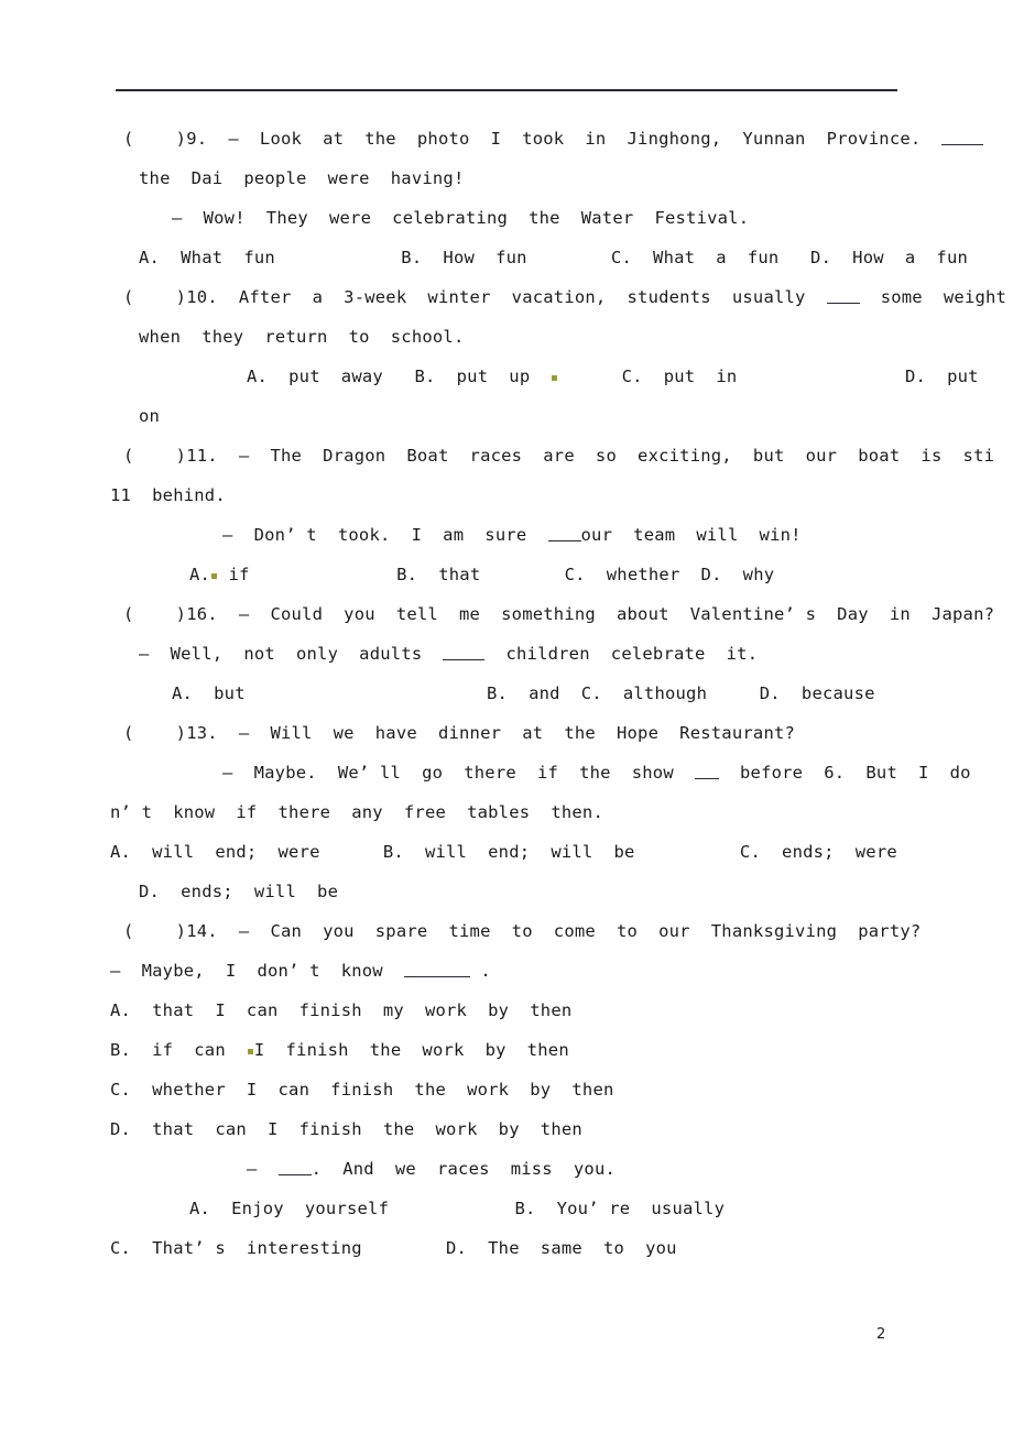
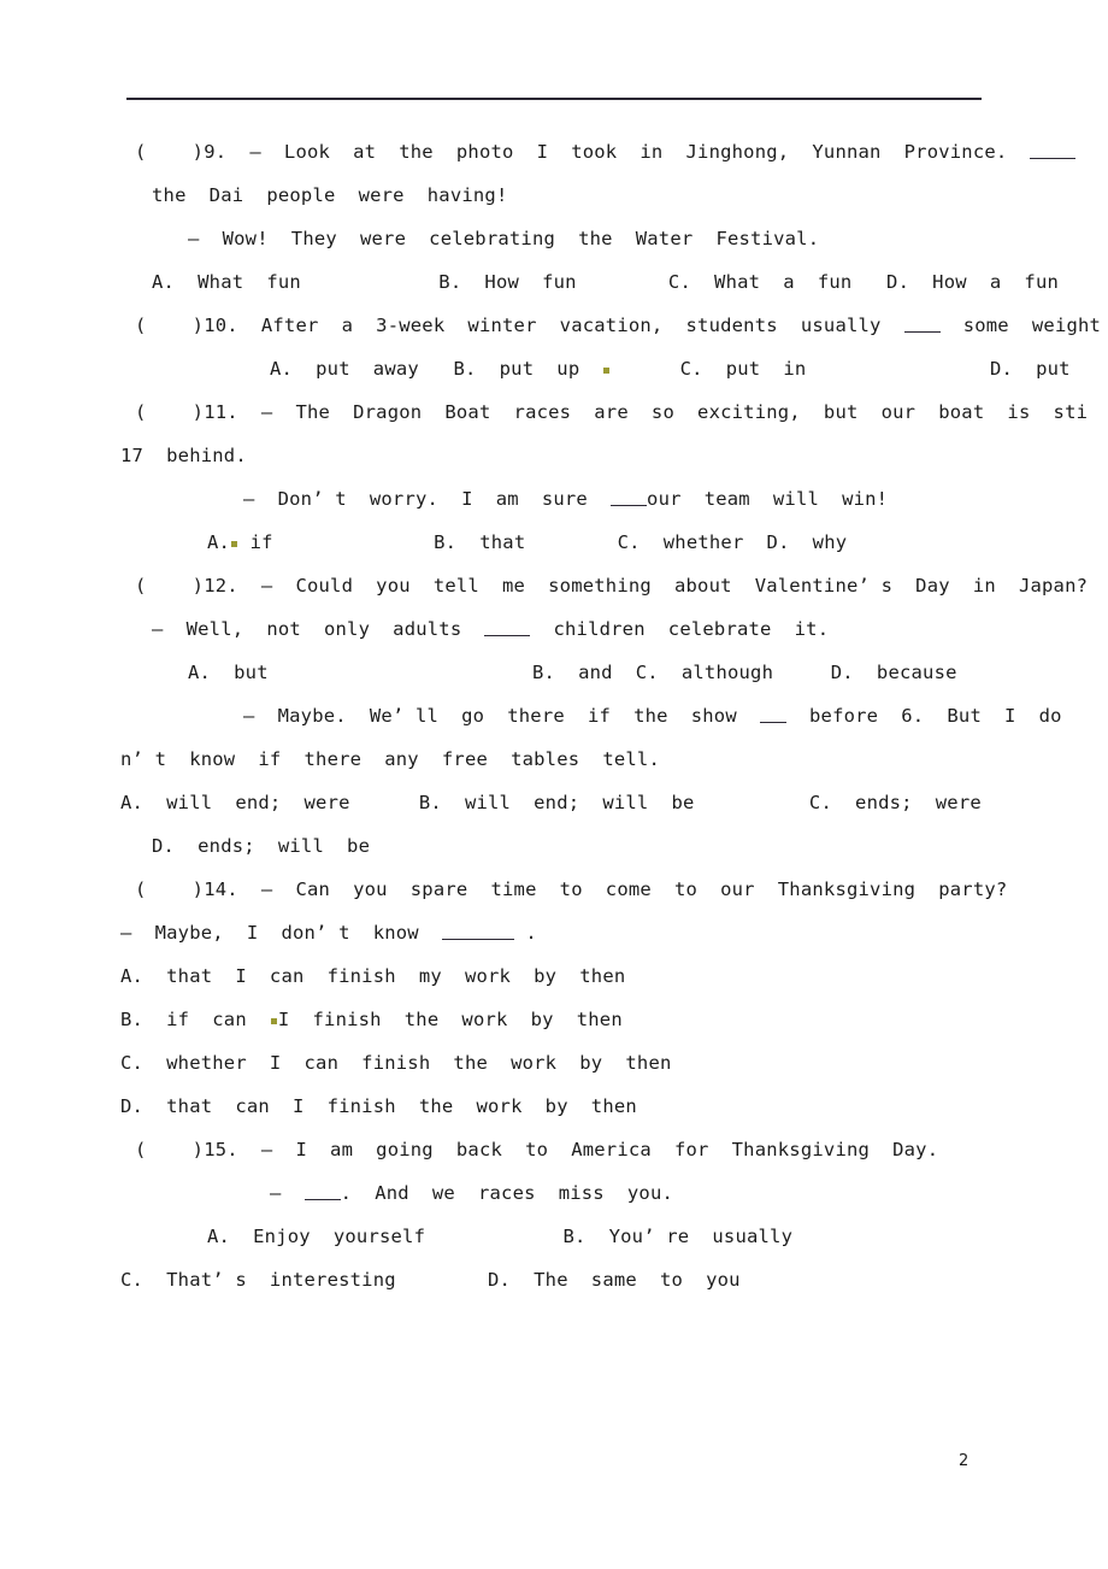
  ( )9. — Look at the photo I took in Jinghong, Yunnan Province.
  the Dai people were having!
  — Wow! They were celebrating the Water Festival.
  A. What fun B. How fun C. What a fun D. How a fun
  ( )10. After a 3-week winter vacation, students usually some weight
- when they return to school.
  A. put away B. put up C. put in D. put
- on
  ( )11. — The Dragon Boat races are so exciting, but our boat is sti
- 11 behind.
+ 17 behind.
- — Don’ t took. I am sure our team will win!
+ — Don’ t worry. I am sure our team will win!
  A. if B. that C. whether D. why
- ( )16. — Could you tell me something about Valentine’ s Day in Japan?
+ ( )12. — Could you tell me something about Valentine’ s Day in Japan?
  — Well, not only adults children celebrate it.
  A. but B. and C. although D. because
- ( )13. — Will we have dinner at the Hope Restaurant?
  — Maybe. We’ ll go there if the show before 6. But I do
- n’ t know if there any free tables then.
+ n’ t know if there any free tables tell.
  A. will end; were B. will end; will be C. ends; were
  D. ends; will be
  ( )14. — Can you spare time to come to our Thanksgiving party?
  — Maybe, I don’ t know .
  A. that I can finish my work by then
  B. if can I finish the work by then
  C. whether I can finish the work by then
  D. that can I finish the work by then
+ ( )15. — I am going back to America for Thanksgiving Day.
  — . And we races miss you.
  A. Enjoy yourself B. You’ re usually
  C. That’ s interesting D. The same to you
  2
